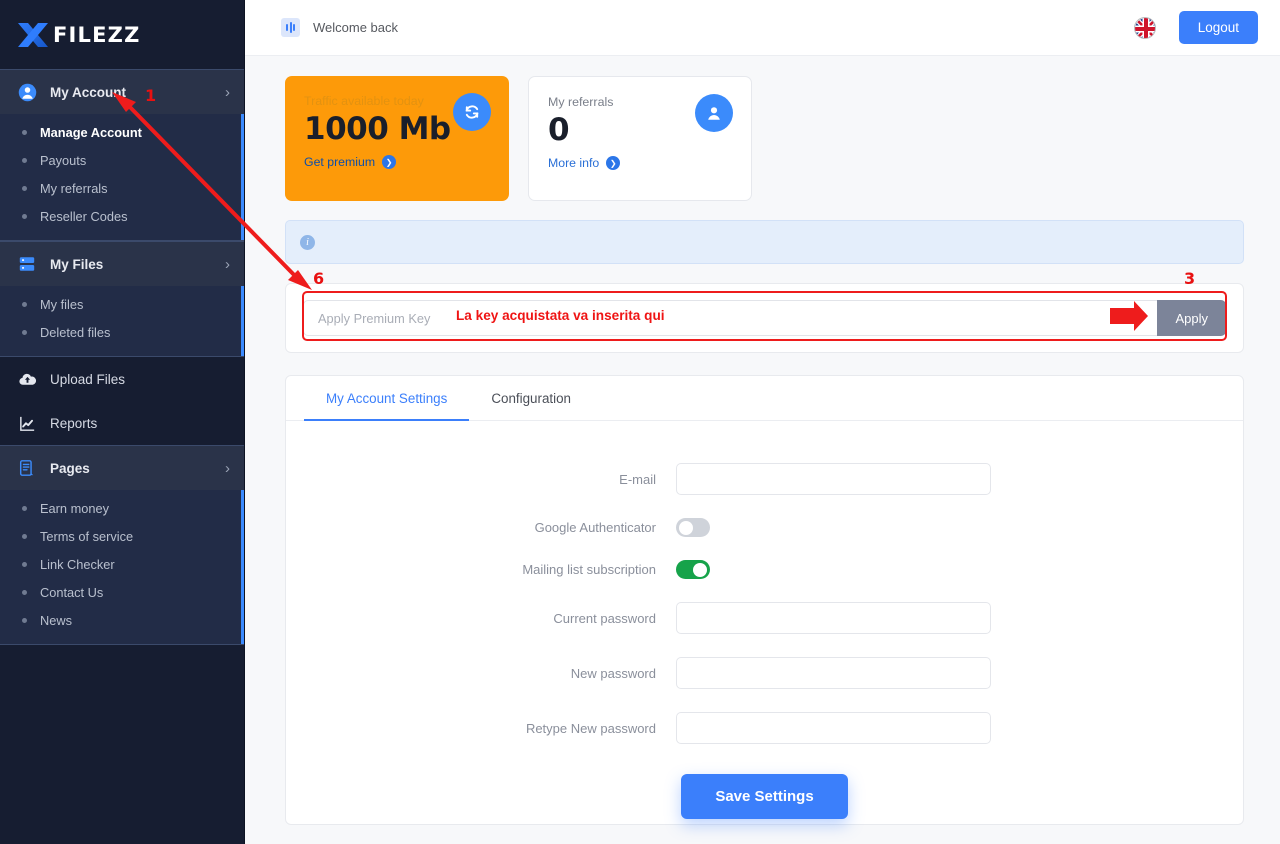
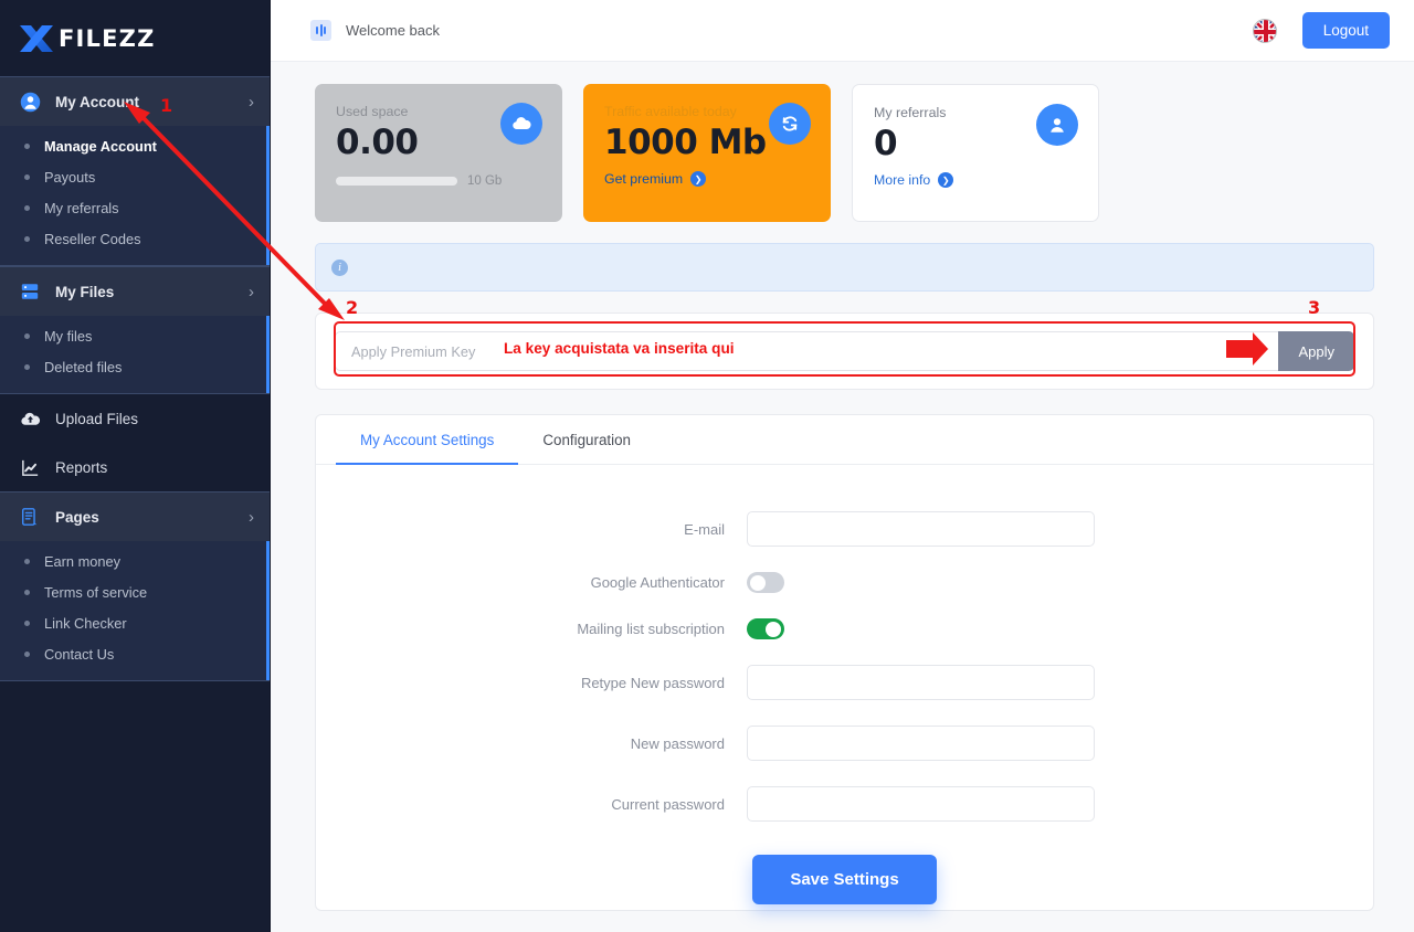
  FILEZZ
  My Account
  ›
  Manage Account
  Payouts
  My referrals
  Reseller Codes
  My Files
  ›
  My files
  Deleted files
  Upload Files
  Reports
  Pages
  ›
  Earn money
  Terms of service
  Link Checker
  Contact Us
- News
  Welcome back
  Logout
+ Used space
+ 0.00
+ 10 Gb
  Traffic available today
  1000 Mb
  Get premium
  ❯
  My referrals
  0
  More info
  ❯
  i
  Apply Premium Key
  Apply
  La key acquistata va inserita qui
  My Account Settings
  Configuration
  E-mail
  Google Authenticator
  Mailing list subscription
- Current password
+ Retype New password
  New password
- Retype New password
+ Current password
  Save Settings
  1
- 6
+ 2
  3
